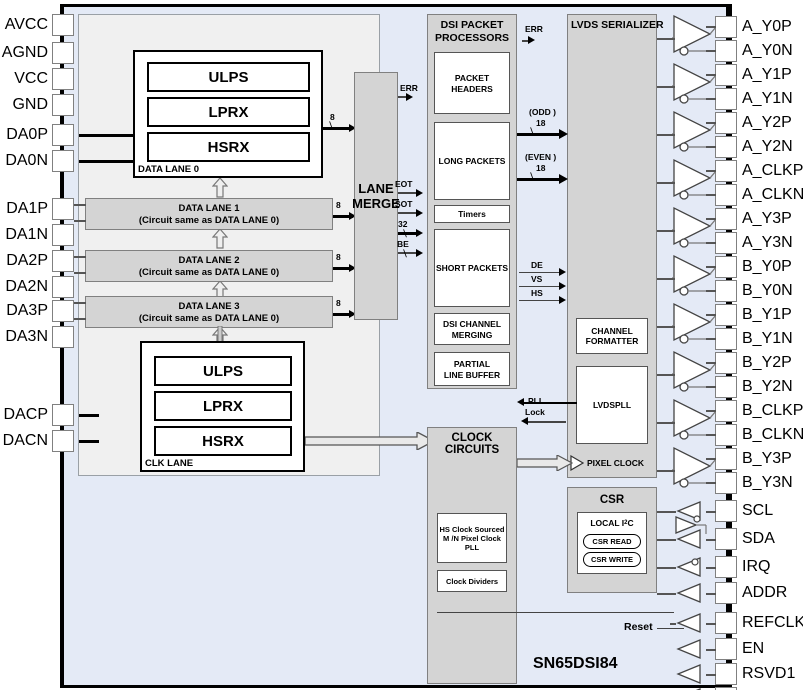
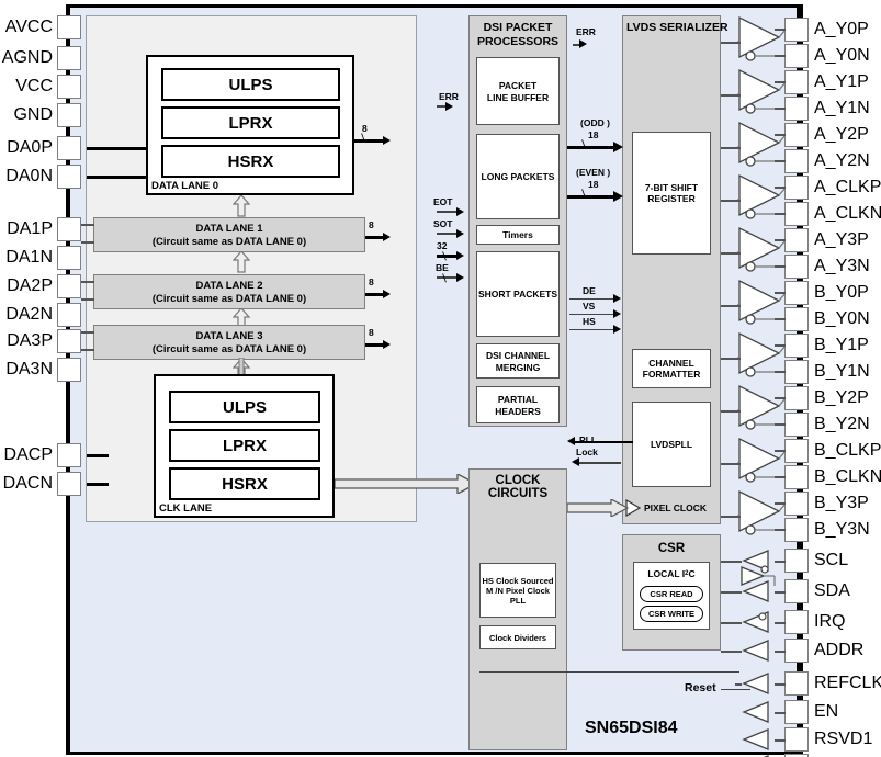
  AVCC
  AGND
  VCC
  GND
  DA0P
  DA0N
  DA1P
  DA1N
  DA2P
  DA2N
  DA3P
  DA3N
  DACP
  DACN
  ULPS
  LPRX
  HSRX
  DATA LANE 0
  8
  DATA LANE 1
  (Circuit same as DATA LANE 0)
  8
  DATA LANE 2
  (Circuit same as DATA LANE 0)
  8
  DATA LANE 3
  (Circuit same as DATA LANE 0)
  8
  ULPS
  LPRX
  HSRX
  CLK LANE
- LANE
- MERGE
  ERR
  EOT
  SOT
  32
  BE
  DSI PACKET
  PROCESSORS
  PACKET
- HEADERS
+ LINE BUFFER
  LONG PACKETS
  Timers
  SHORT PACKETS
  DSI CHANNEL
  MERGING
  PARTIAL
- LINE BUFFER
+ HEADERS
  CLOCK CIRCUITS
  HS Clock Sourced
  M /N Pixel Clock
  PLL
  Clock Dividers
  LVDS SERIALIZER
+ 7-BIT SHIFT
+ REGISTER
  CHANNEL
  FORMATTER
  LVDSPLL
  PIXEL CLOCK
  (ODD )
  18
  (EVEN )
  18
  ERR
  DE
  VS
  HS
  PLL
  Lock
  CSR
  LOCAL I
  C
  CSR READ
  CSR WRITE
  SN65DSI84
  Reset
  A_Y0P
  A_Y0N
  A_Y1P
  A_Y1N
  A_Y2P
  A_Y2N
  A_CLKP
  A_CLKN
  A_Y3P
  A_Y3N
  B_Y0P
  B_Y0N
  B_Y1P
  B_Y1N
  B_Y2P
  B_Y2N
  B_CLKP
  B_CLKN
  B_Y3P
  B_Y3N
  SCL
  SDA
  IRQ
  ADDR
  REFCLK
  EN
  RSVD1
